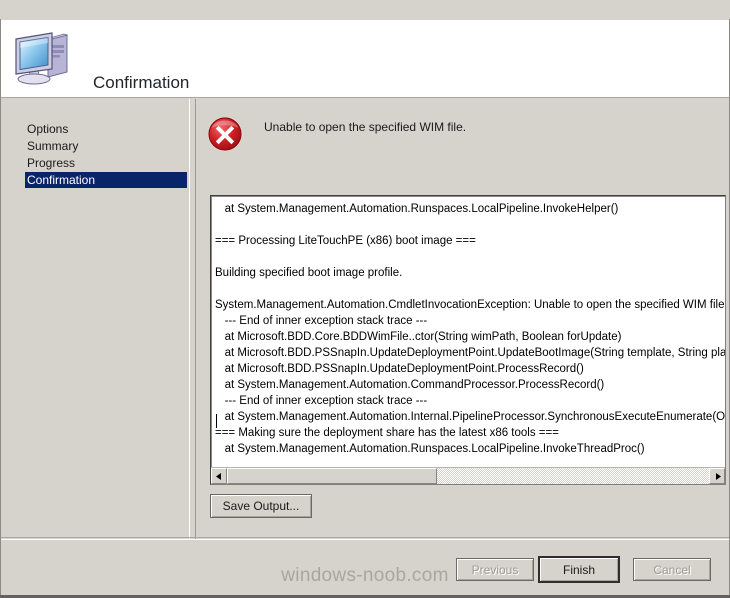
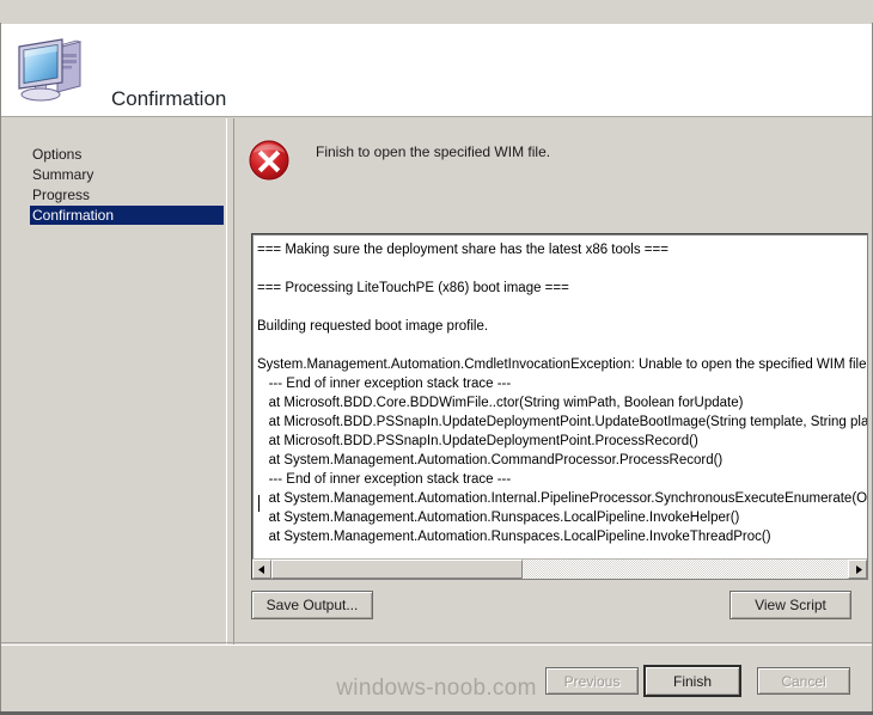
  Confirmation
  Options
  Summary
  Progress
  Confirmation
- Unable to open the specified WIM file.
+ Finish to open the specified WIM file.
- at System.Management.Automation.Runspaces.LocalPipeline.InvokeHelper()
+ === Making sure the deployment share has the latest x86 tools ===
  === Processing LiteTouchPE (x86) boot image ===
- Building specified boot image profile.
+ Building requested boot image profile.
  System.Management.Automation.CmdletInvocationException: Unable to open the specified WIM file
  --- End of inner exception stack trace ---
  at Microsoft.BDD.Core.BDDWimFile..ctor(String wimPath, Boolean forUpdate)
  at Microsoft.BDD.PSSnapIn.UpdateDeploymentPoint.UpdateBootImage(String template, String pla
  at Microsoft.BDD.PSSnapIn.UpdateDeploymentPoint.ProcessRecord()
  at System.Management.Automation.CommandProcessor.ProcessRecord()
  --- End of inner exception stack trace ---
  at System.Management.Automation.Internal.PipelineProcessor.SynchronousExecuteEnumerate(O
- === Making sure the deployment share has the latest x86 tools ===
+ at System.Management.Automation.Runspaces.LocalPipeline.InvokeHelper()
  at System.Management.Automation.Runspaces.LocalPipeline.InvokeThreadProc()
  Save Output...
+ View Script
  Previous
  Finish
  Cancel
  windows-noob.com
